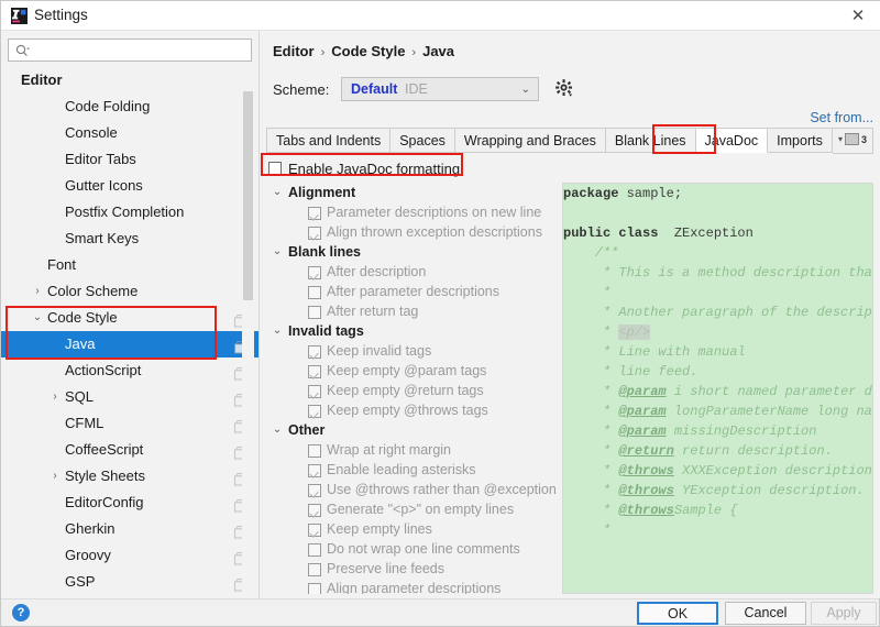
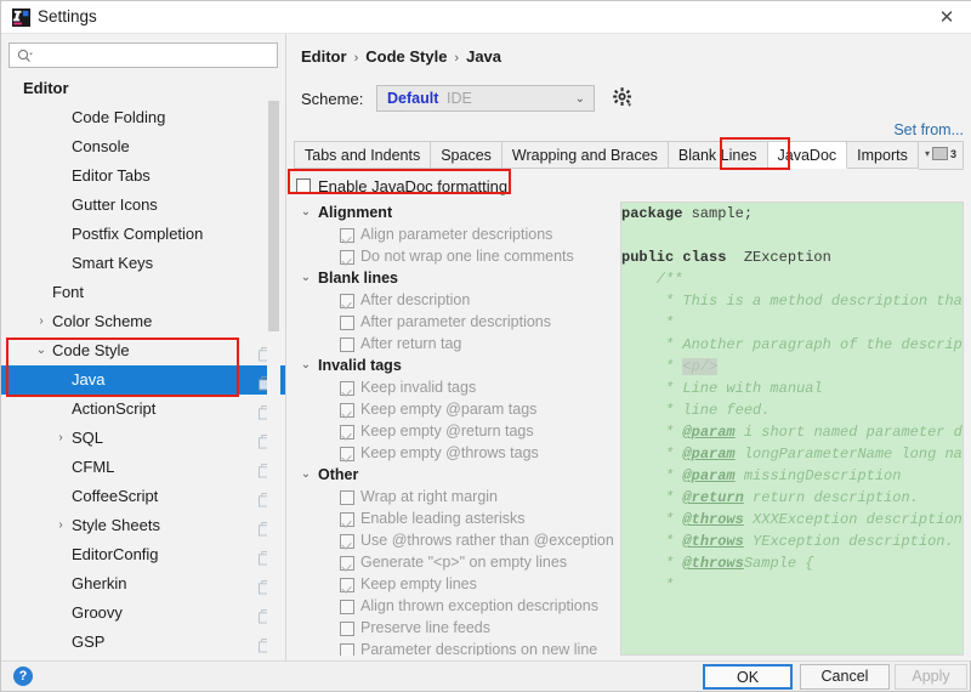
  Settings
  ✕
  Editor
  Code Folding
  Console
  Editor Tabs
  Gutter Icons
  Postfix Completion
  Smart Keys
  Font
  ›
  Color Scheme
  ⌄
  Code Style
  Java
  ActionScript
  ›
  SQL
  CFML
  CoffeeScript
  ›
  Style Sheets
  EditorConfig
  Gherkin
  Groovy
  GSP
  Editor › Code Style › Java
  Scheme:
  Default
  IDE
  ⌄
  Set from...
  Tabs and Indents
  Spaces
  Wrapping and Braces
  Blank Lines
  JavaDoc
  Imports
  ▾
  3
  Enable JavaDoc formatting
  ⌄
  Alignment
- Parameter descriptions on new line
+ Align parameter descriptions
- Align thrown exception descriptions
+ Do not wrap one line comments
  ⌄
  Blank lines
  After description
  After parameter descriptions
  After return tag
  ⌄
  Invalid tags
  Keep invalid tags
  Keep empty @param tags
  Keep empty @return tags
  Keep empty @throws tags
  ⌄
  Other
  Wrap at right margin
  Enable leading asterisks
  Use @throws rather than @exception
  Generate "<p>" on empty lines
  Keep empty lines
- Do not wrap one line comments
+ Align thrown exception descriptions
  Preserve line feeds
- Align parameter descriptions
+ Parameter descriptions on new line
  package sample;
  public class ZException
  /**
  * This is a method description tha
  *
  * Another paragraph of the descrip
  * <p/>
  * Line with manual
  * line feed.
  * @param i short named parameter d
  * @param longParameterName long na
  * @param missingDescription
  * @return return description.
  * @throws XXXException description
  * @throws YException description.
  * @throwsSample {
  *
  ?
  OK
  Cancel
  Apply
